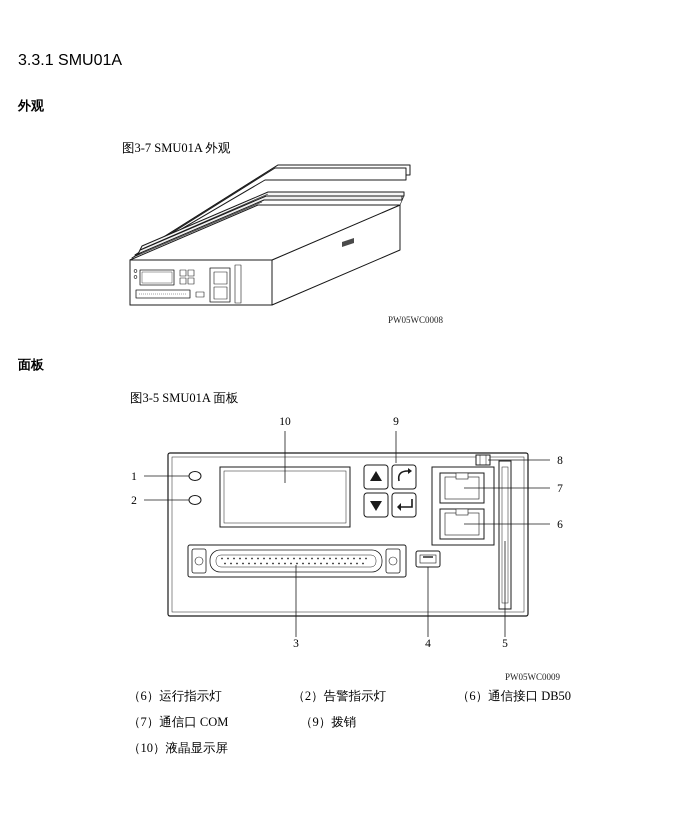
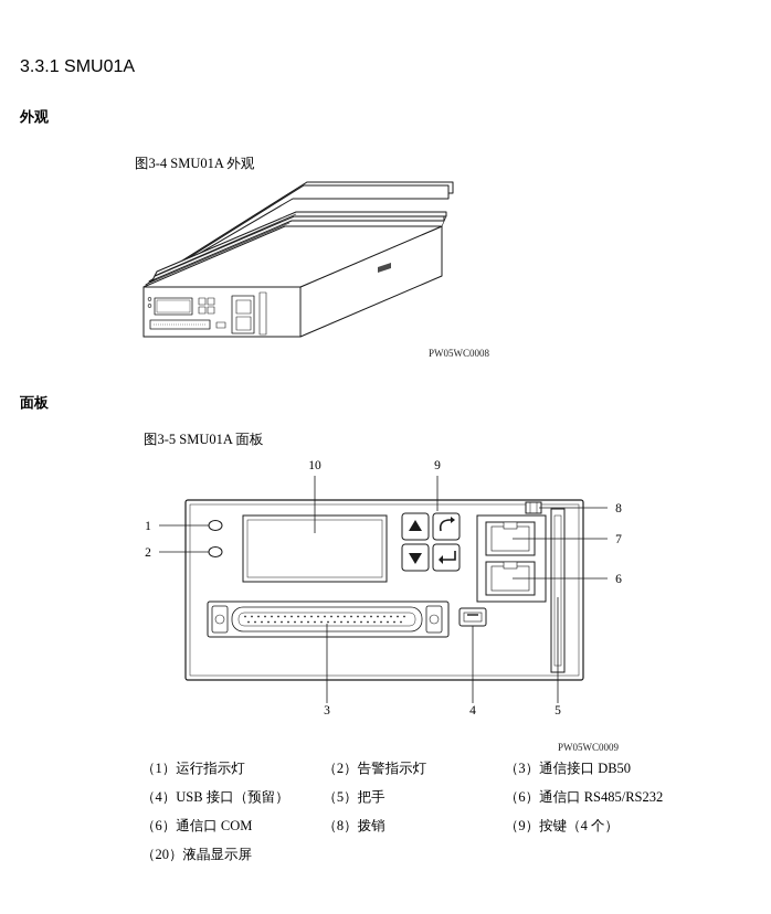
  3.3.1 SMU01A
  外观
- 图3-7 SMU01A 外观
+ 图3-4 SMU01A 外观
  PW05WC0008
  面板
  图3-5 SMU01A 面板
  PW05WC0009
  1
  2
  3
  4
  5
  6
  7
  8
  9
  10
- （6）运行指示灯
+ （1）运行指示灯
  （2）告警指示灯
- （6）通信接口 DB50
+ （3）通信接口 DB50
+ （4）USB 接口（预留）
+ （5）把手
+ （6）通信口 RS485/RS232
- （7）通信口 COM
+ （6）通信口 COM
- （9）拨销
+ （8）拨销
+ （9）按键（4 个）
- （10）液晶显示屏
+ （20）液晶显示屏
